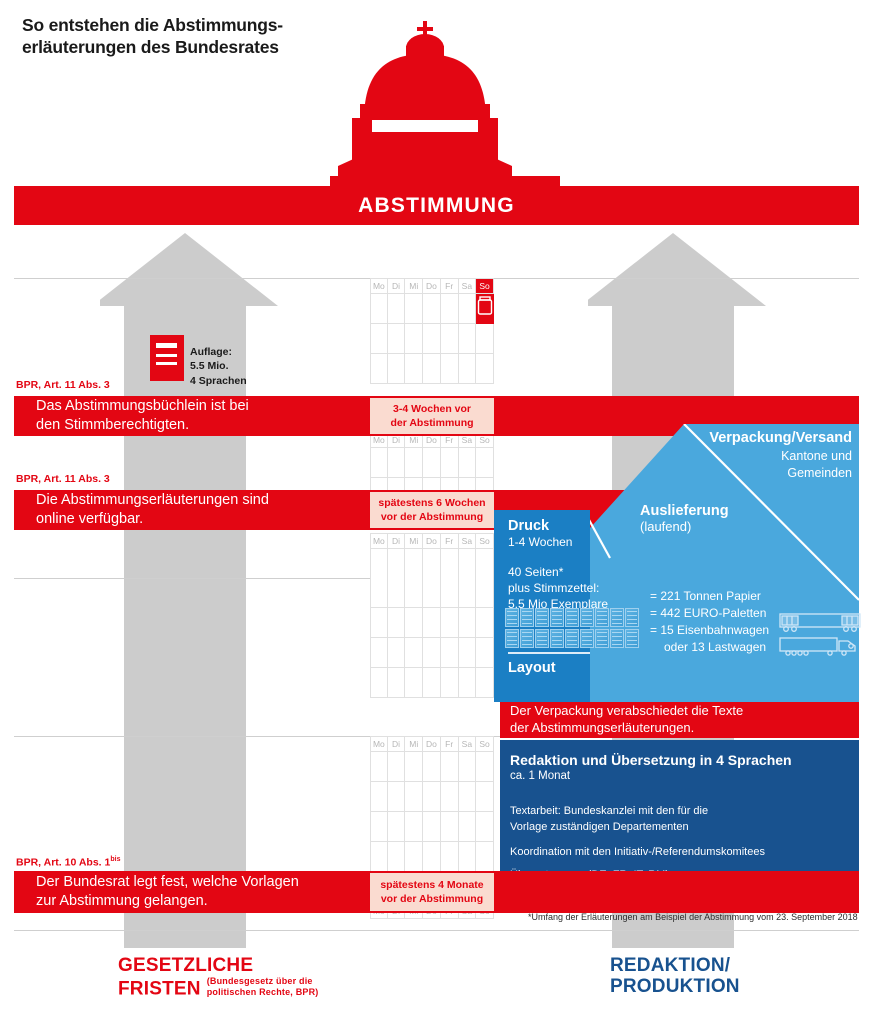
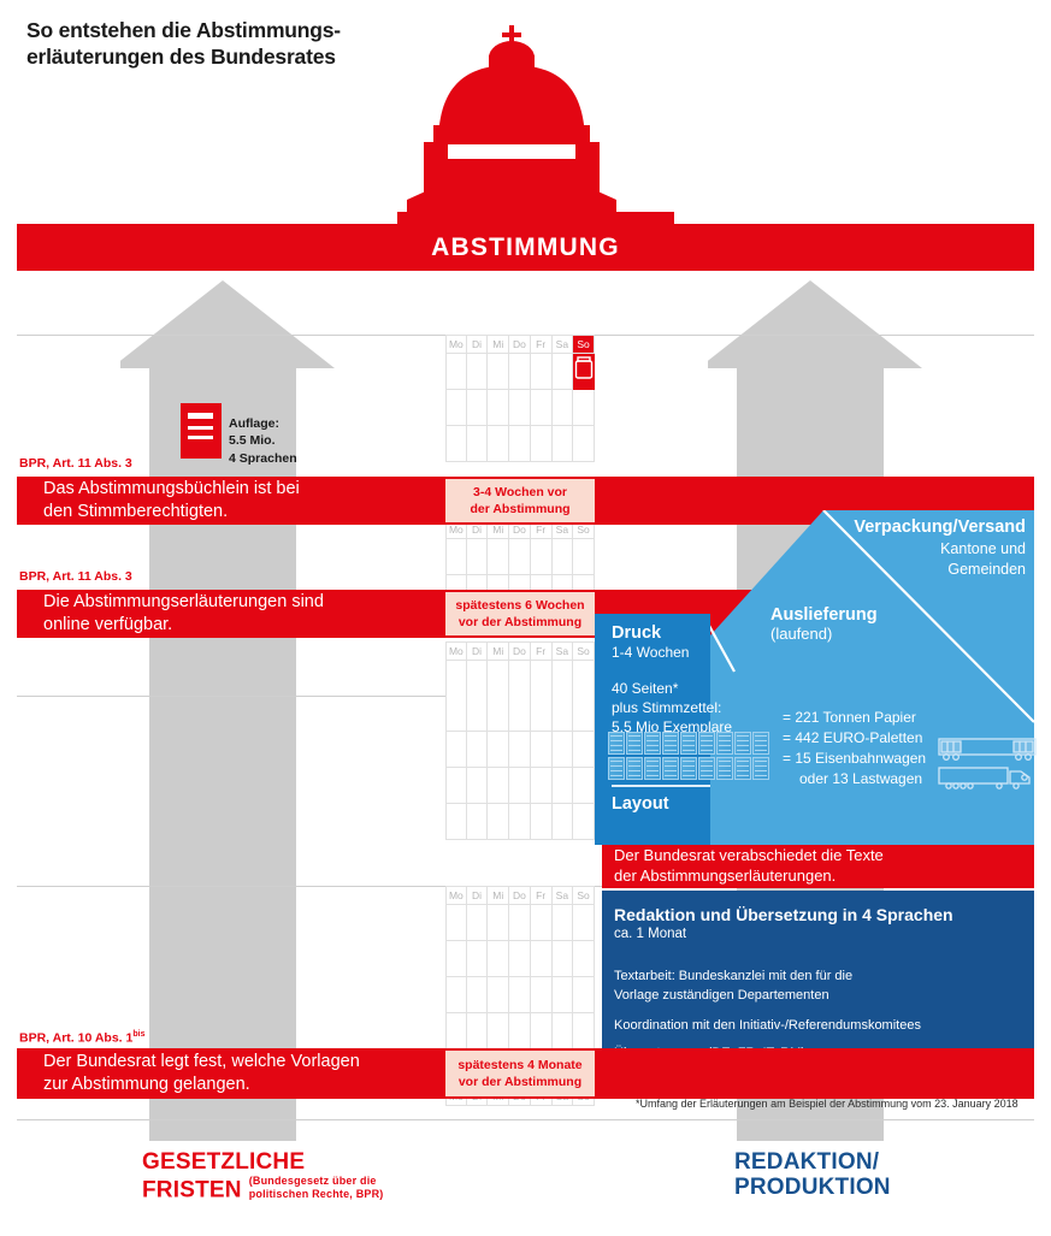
  So entstehen die Abstimmungs-
  erläuterungen des Bundesrates
  ABSTIMMUNG
  Mo
  Di
  Mi
  Do
  Fr
  Sa
  So
  Mo
  Di
  Mi
  Do
  Fr
  Sa
  So
  Mo
  Di
  Mi
  Do
  Fr
  Sa
  So
  Mo
  Di
  Mi
  Do
  Fr
  Sa
  So
  Auflage:
  5.5 Mio.
  4 Sprachen
  BPR, Art. 11 Abs. 3
  Das Abstimmungsbüchlein ist bei
  den Stimmberechtigten.
  3-4 Wochen vor
  der Abstimmung
  BPR, Art. 11 Abs. 3
  Die Abstimmungserläuterungen sind
  online verfügbar.
  spätestens 6 Wochen
  vor der Abstimmung
  Verpackung/Versand
  Kantone und
  Gemeinden
  Auslieferung
  (laufend)
  Druck
  1-4 Wochen
  40 Seiten*
  plus Stimmzettel:
  5.5 Mio Exemplare
  = 221 Tonnen Papier
  = 442 EURO-Paletten
  = 15 Eisenbahnwagen
  oder 13 Lastwagen
  Layout
- Der Verpackung verabschiedet die Texte
+ Der Bundesrat verabschiedet die Texte
  der Abstimmungserläuterungen.
  Redaktion und Übersetzung in 4 Sprachen
  ca. 1 Monat
  Textarbeit: Bundeskanzlei mit den für die
  Vorlage zuständigen Departementen
  Koordination mit den Initiativ-/Referendumskomitees
  BPR, Art. 10 Abs. 1
  Der Bundesrat legt fest, welche Vorlagen
  zur Abstimmung gelangen.
  spätestens 4 Monate
  vor der Abstimmung
- *Umfang der Erläuterungen am Beispiel der Abstimmung vom 23. September 2018
+ *Umfang der Erläuterungen am Beispiel der Abstimmung vom 23. January 2018
  GESETZLICHE
  FRISTEN
  (Bundesgesetz über die
  politischen Rechte, BPR)
  REDAKTION/
  PRODUKTION
